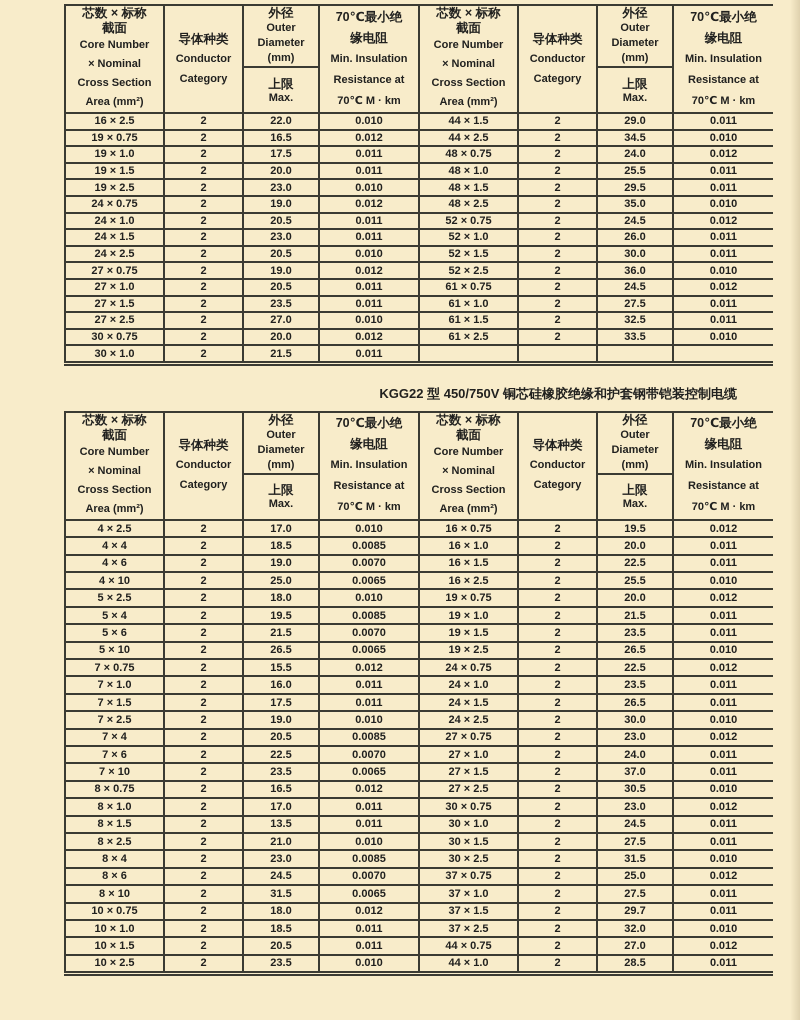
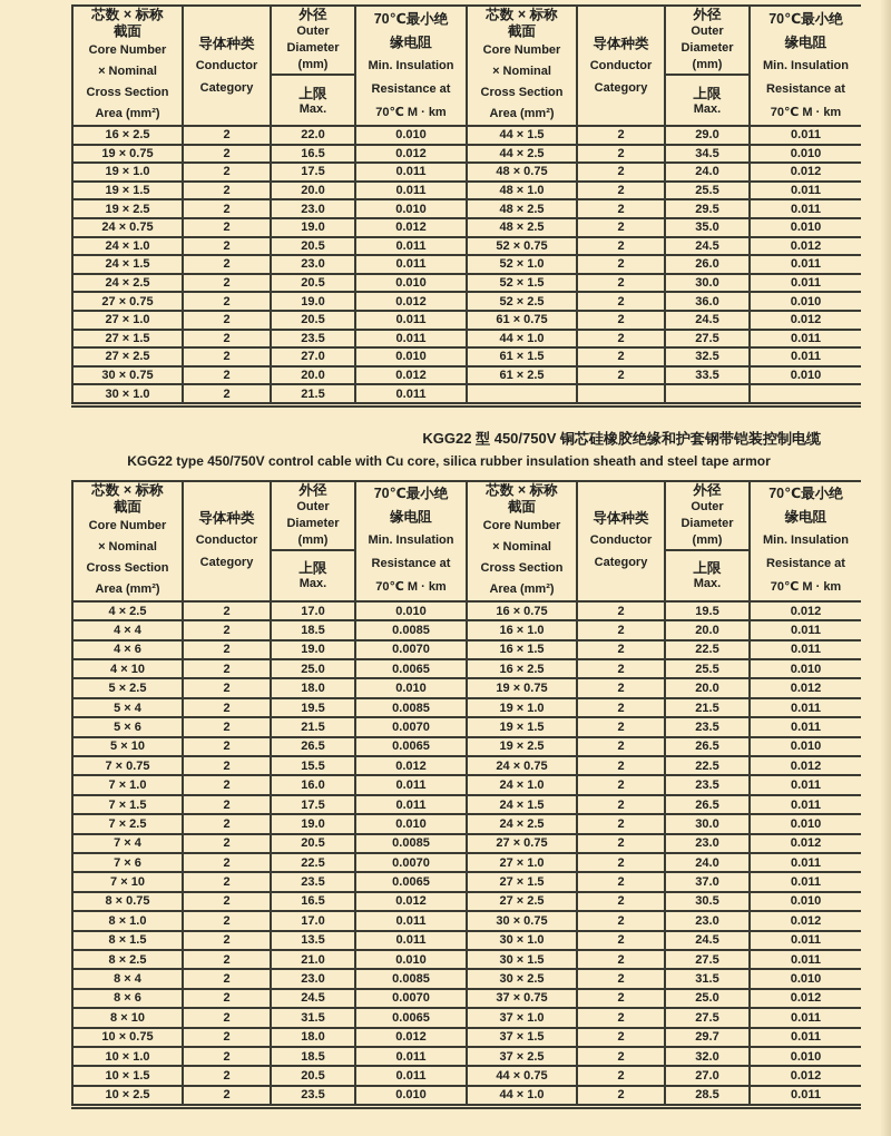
  芯数 × 标称 截面 Core Number × Nominal Cross Section Area (mm²)	导体种类 Conductor Category	外径 Outer Diameter (mm)	70℃最小绝 缘电阻 Min. Insulation Resistance at 70℃ M · km	芯数 × 标称 截面 Core Number × Nominal Cross Section Area (mm²)	导体种类 Conductor Category	外径 Outer Diameter (mm)	70℃最小绝 缘电阻 Min. Insulation Resistance at 70℃ M · km
  上限 Max.	上限 Max.
  16 × 2.5	2	22.0	0.010	44 × 1.5	2	29.0	0.011
  19 × 0.75	2	16.5	0.012	44 × 2.5	2	34.5	0.010
  19 × 1.0	2	17.5	0.011	48 × 0.75	2	24.0	0.012
  19 × 1.5	2	20.0	0.011	48 × 1.0	2	25.5	0.011
- 19 × 2.5	2	23.0	0.010	48 × 1.5	2	29.5	0.011
+ 19 × 2.5	2	23.0	0.010	48 × 2.5	2	29.5	0.011
  24 × 0.75	2	19.0	0.012	48 × 2.5	2	35.0	0.010
  24 × 1.0	2	20.5	0.011	52 × 0.75	2	24.5	0.012
  24 × 1.5	2	23.0	0.011	52 × 1.0	2	26.0	0.011
  24 × 2.5	2	20.5	0.010	52 × 1.5	2	30.0	0.011
  27 × 0.75	2	19.0	0.012	52 × 2.5	2	36.0	0.010
  27 × 1.0	2	20.5	0.011	61 × 0.75	2	24.5	0.012
- 27 × 1.5	2	23.5	0.011	61 × 1.0	2	27.5	0.011
+ 27 × 1.5	2	23.5	0.011	44 × 1.0	2	27.5	0.011
  27 × 2.5	2	27.0	0.010	61 × 1.5	2	32.5	0.011
  30 × 0.75	2	20.0	0.012	61 × 2.5	2	33.5	0.010
  30 × 1.0	2	21.5	0.011
  KGG22 型 450/750V 铜芯硅橡胶绝缘和护套钢带铠装控制电缆
+ KGG22 type 450/750V control cable with Cu core, silica rubber insulation sheath and steel tape armor
  芯数 × 标称 截面 Core Number × Nominal Cross Section Area (mm²)	导体种类 Conductor Category	外径 Outer Diameter (mm)	70℃最小绝 缘电阻 Min. Insulation Resistance at 70℃ M · km	芯数 × 标称 截面 Core Number × Nominal Cross Section Area (mm²)	导体种类 Conductor Category	外径 Outer Diameter (mm)	70℃最小绝 缘电阻 Min. Insulation Resistance at 70℃ M · km
  上限 Max.	上限 Max.
  4 × 2.5	2	17.0	0.010	16 × 0.75	2	19.5	0.012
  4 × 4	2	18.5	0.0085	16 × 1.0	2	20.0	0.011
  4 × 6	2	19.0	0.0070	16 × 1.5	2	22.5	0.011
  4 × 10	2	25.0	0.0065	16 × 2.5	2	25.5	0.010
  5 × 2.5	2	18.0	0.010	19 × 0.75	2	20.0	0.012
  5 × 4	2	19.5	0.0085	19 × 1.0	2	21.5	0.011
  5 × 6	2	21.5	0.0070	19 × 1.5	2	23.5	0.011
  5 × 10	2	26.5	0.0065	19 × 2.5	2	26.5	0.010
  7 × 0.75	2	15.5	0.012	24 × 0.75	2	22.5	0.012
  7 × 1.0	2	16.0	0.011	24 × 1.0	2	23.5	0.011
  7 × 1.5	2	17.5	0.011	24 × 1.5	2	26.5	0.011
  7 × 2.5	2	19.0	0.010	24 × 2.5	2	30.0	0.010
  7 × 4	2	20.5	0.0085	27 × 0.75	2	23.0	0.012
  7 × 6	2	22.5	0.0070	27 × 1.0	2	24.0	0.011
  7 × 10	2	23.5	0.0065	27 × 1.5	2	37.0	0.011
  8 × 0.75	2	16.5	0.012	27 × 2.5	2	30.5	0.010
  8 × 1.0	2	17.0	0.011	30 × 0.75	2	23.0	0.012
  8 × 1.5	2	13.5	0.011	30 × 1.0	2	24.5	0.011
  8 × 2.5	2	21.0	0.010	30 × 1.5	2	27.5	0.011
  8 × 4	2	23.0	0.0085	30 × 2.5	2	31.5	0.010
  8 × 6	2	24.5	0.0070	37 × 0.75	2	25.0	0.012
  8 × 10	2	31.5	0.0065	37 × 1.0	2	27.5	0.011
  10 × 0.75	2	18.0	0.012	37 × 1.5	2	29.7	0.011
  10 × 1.0	2	18.5	0.011	37 × 2.5	2	32.0	0.010
  10 × 1.5	2	20.5	0.011	44 × 0.75	2	27.0	0.012
  10 × 2.5	2	23.5	0.010	44 × 1.0	2	28.5	0.011
